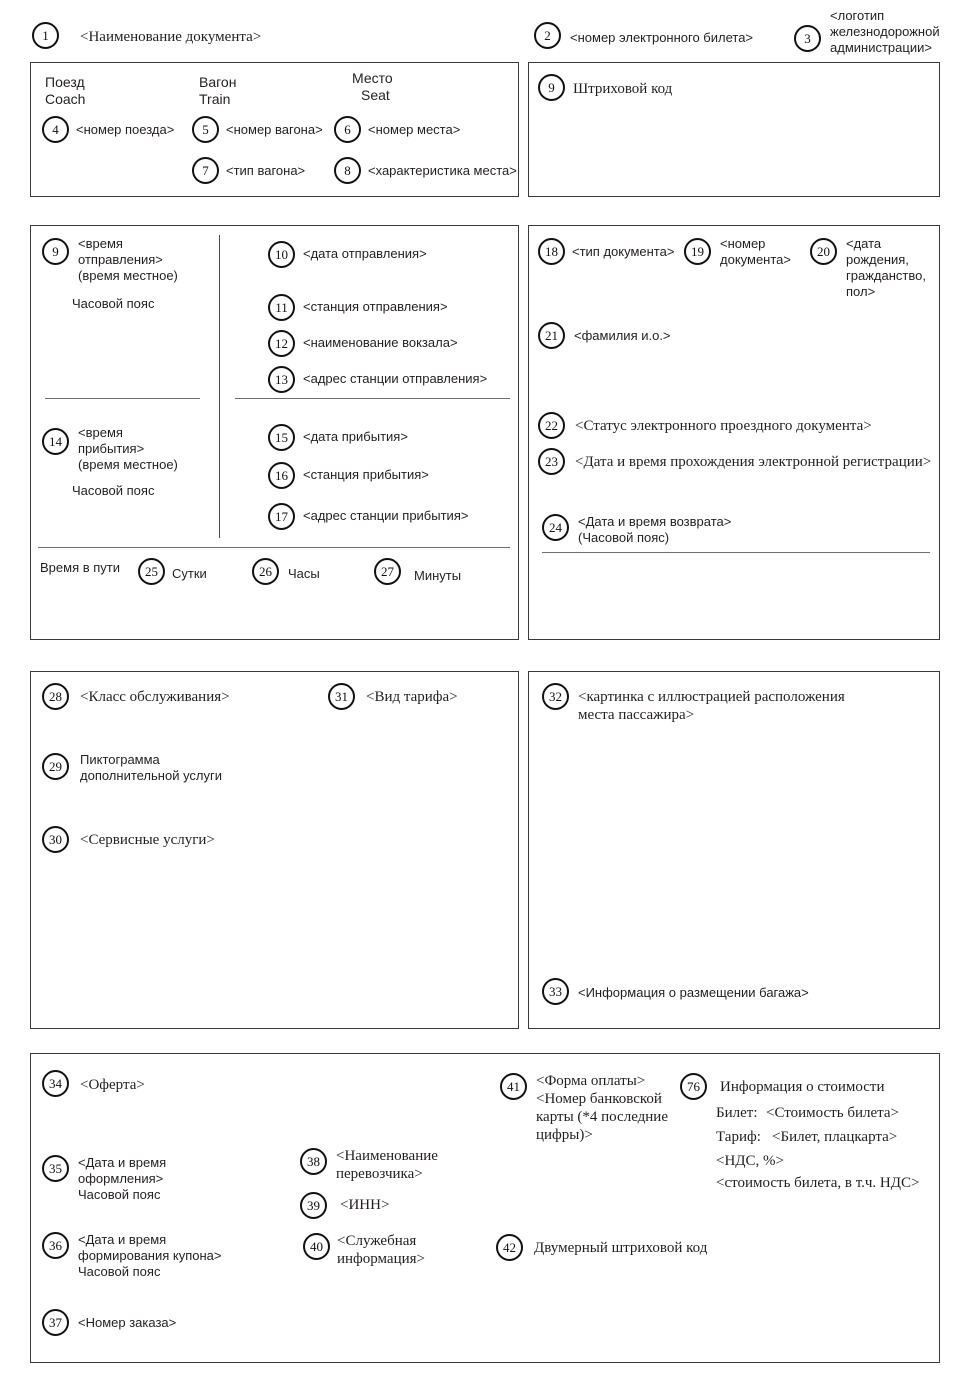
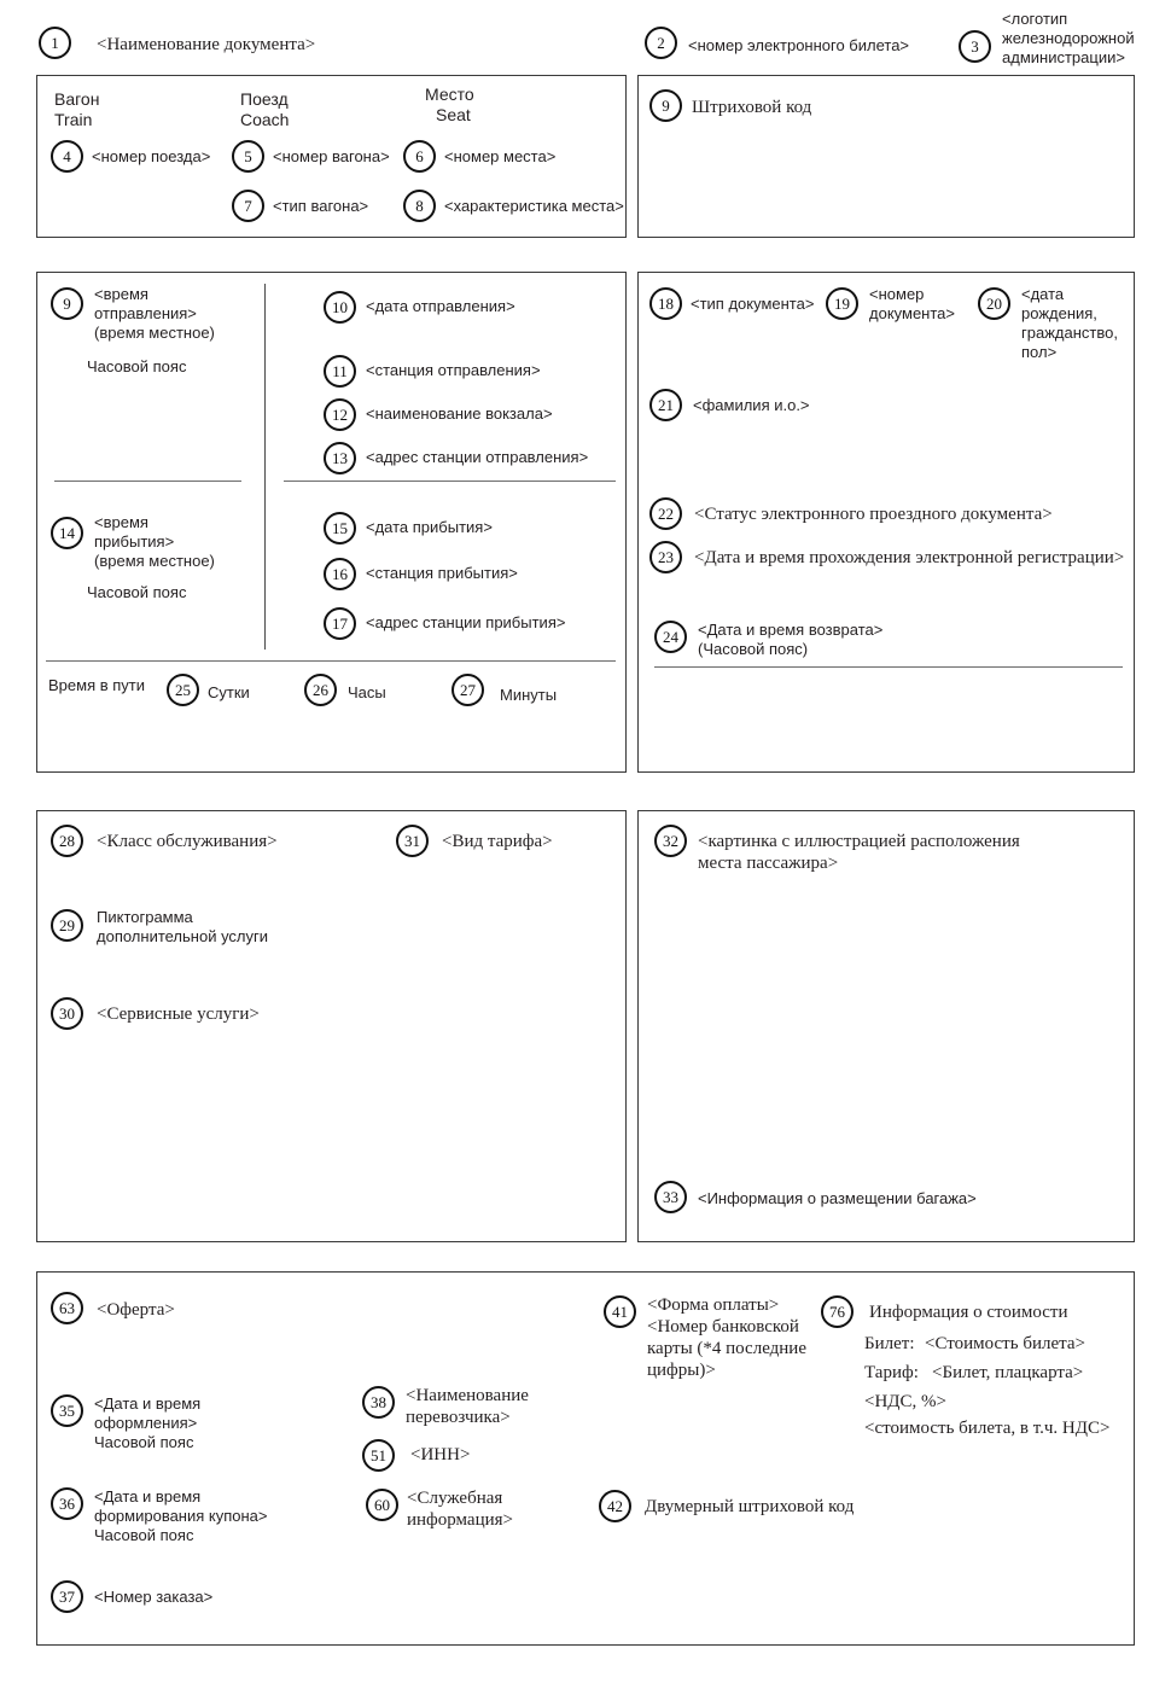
  1
  <Наименование документа>
  2
  <номер электронного билета>
  3
  <логотип
  железнодорожной
  администрации>
- Поезд
+ Вагон
- Coach
+ Train
- Вагон
+ Поезд
- Train
+ Coach
  Место
  Seat
  4
  <номер поезда>
  5
  <номер вагона>
  6
  <номер места>
  7
  <тип вагона>
  8
  <характеристика места>
  9
  Штриховой код
  9
  <время
  отправления>
  (время местное)
  Часовой пояс
  10
  <дата отправления>
  11
  <станция отправления>
  12
  <наименование вокзала>
  13
  <адрес станции отправления>
  14
  <время
  прибытия>
  (время местное)
  Часовой пояс
  15
  <дата прибытия>
  16
  <станция прибытия>
  17
  <адрес станции прибытия>
  Время в пути
  25
  Сутки
  26
  Часы
  27
  Минуты
  18
  <тип документа>
  19
  <номер
  документа>
  20
  <дата
  рождения,
  гражданство,
  пол>
  21
  <фамилия и.о.>
  22
  <Статус электронного проездного документа>
  23
  <Дата и время прохождения электронной регистрации>
  24
  <Дата и время возврата>
  (Часовой пояс)
  28
  <Класс обслуживания>
  31
  <Вид тарифа>
  29
  Пиктограмма
  дополнительной услуги
  30
  <Сервисные услуги>
  32
  <картинка с иллюстрацией расположения
  места пассажира>
  33
  <Информация о размещении багажа>
- 34
+ 63
  <Оферта>
  35
  <Дата и время
  оформления>
  Часовой пояс
  36
  <Дата и время
  формирования купона>
  Часовой пояс
  37
  <Номер заказа>
  38
  <Наименование
  перевозчика>
- 39
+ 51
  <ИНН>
- 40
+ 60
  <Служебная
  информация>
  41
  <Форма оплаты>
  <Номер банковской
  карты (*4 последние
  цифры)>
  42
  Двумерный штриховой код
  76
  Информация о стоимости
  Билет:
  <Стоимость билета>
  Тариф:
  <Билет, плацкарта>
  <НДС, %>
  <стоимость билета, в т.ч. НДС>
